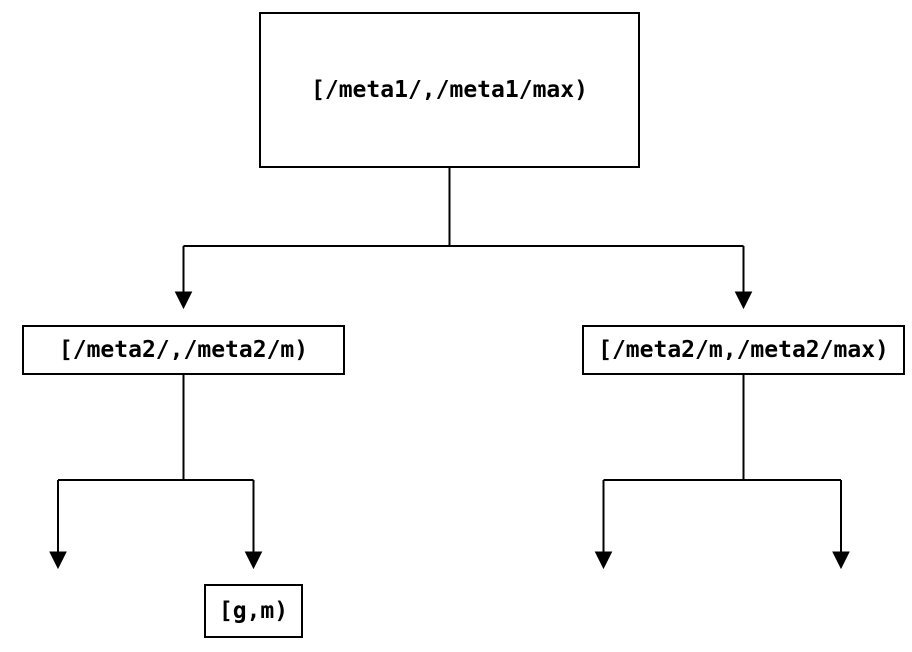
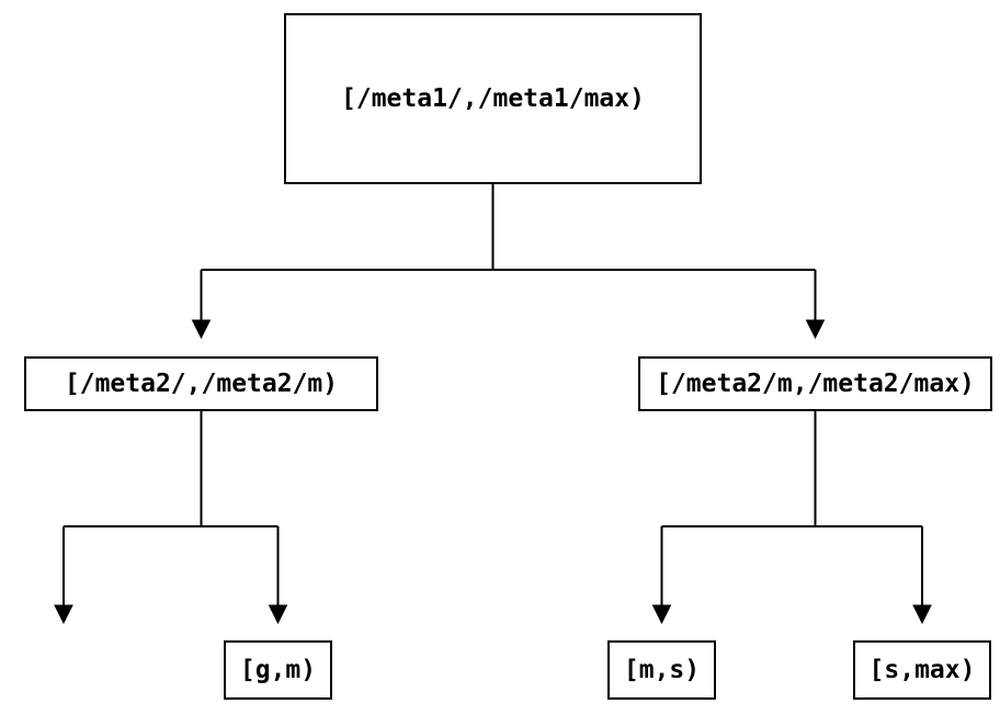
  [/meta1/,/meta1/max)
  [/meta2/,/meta2/m)
  [/meta2/m,/meta2/max)
  [g,m)
+ [m,s)
+ [s,max)
